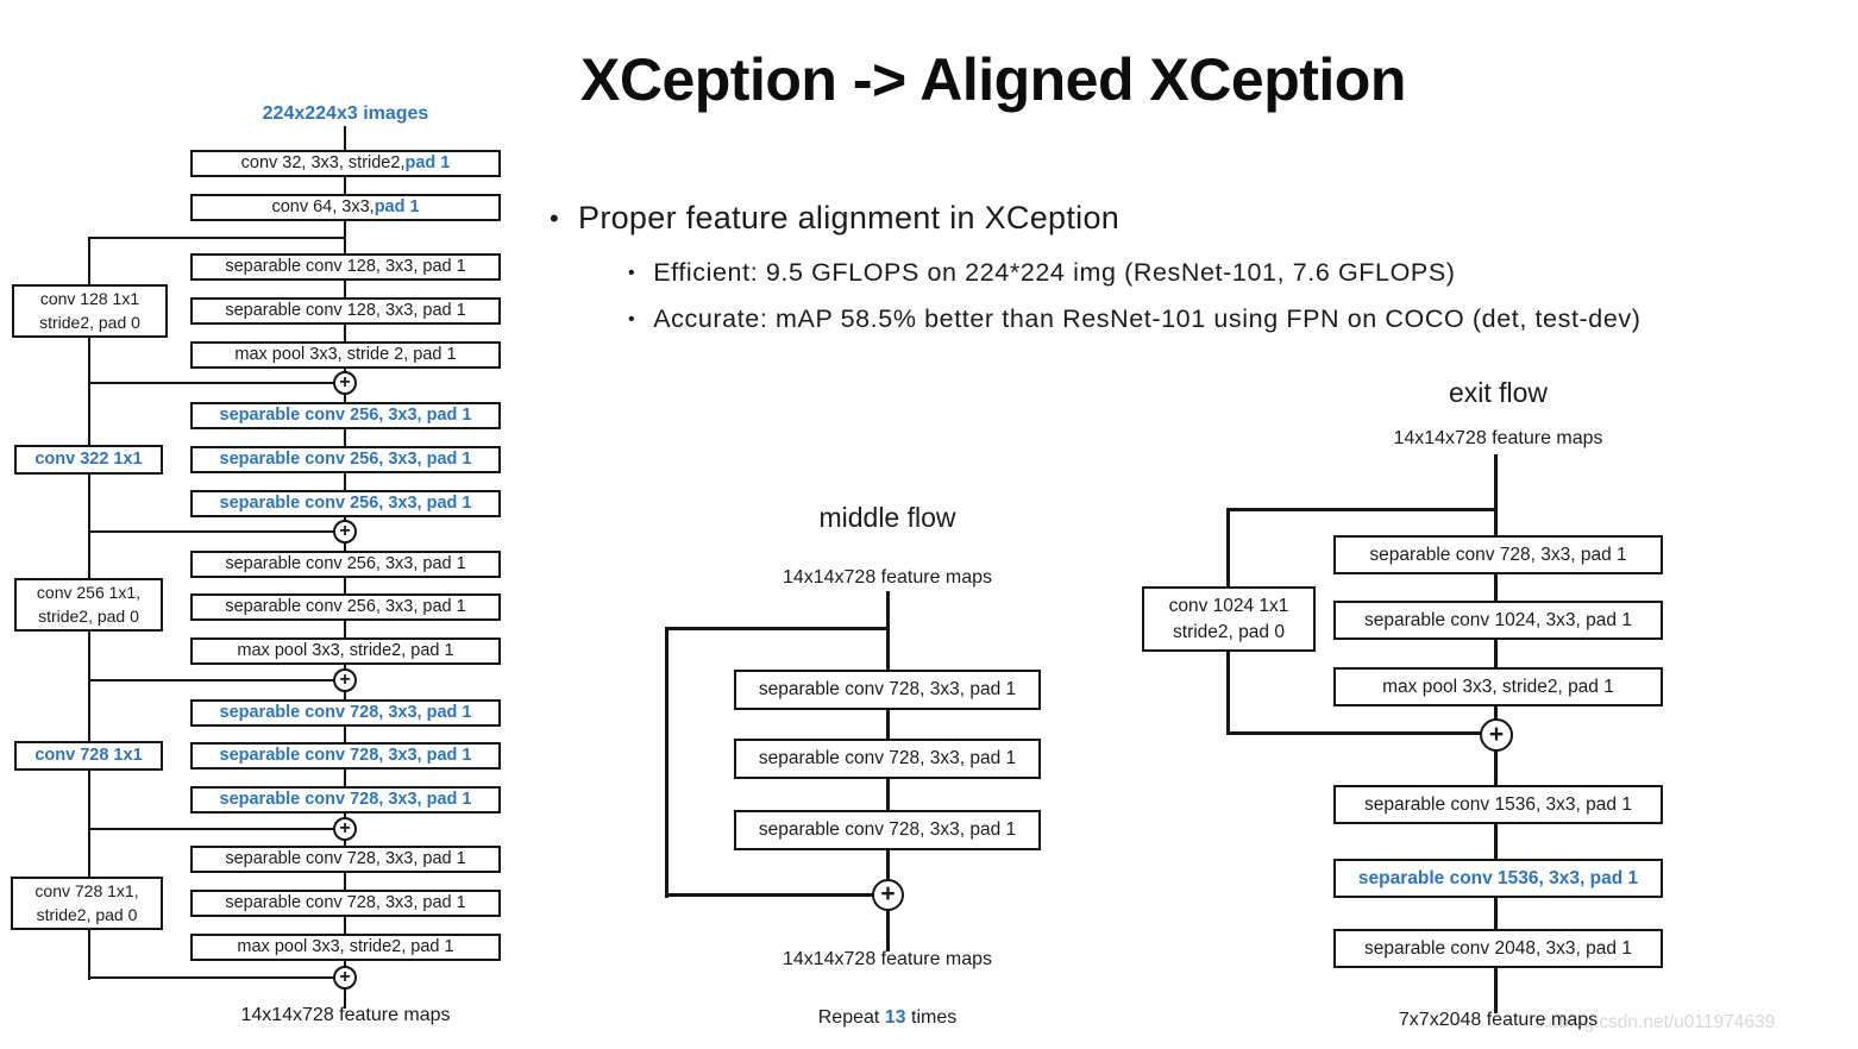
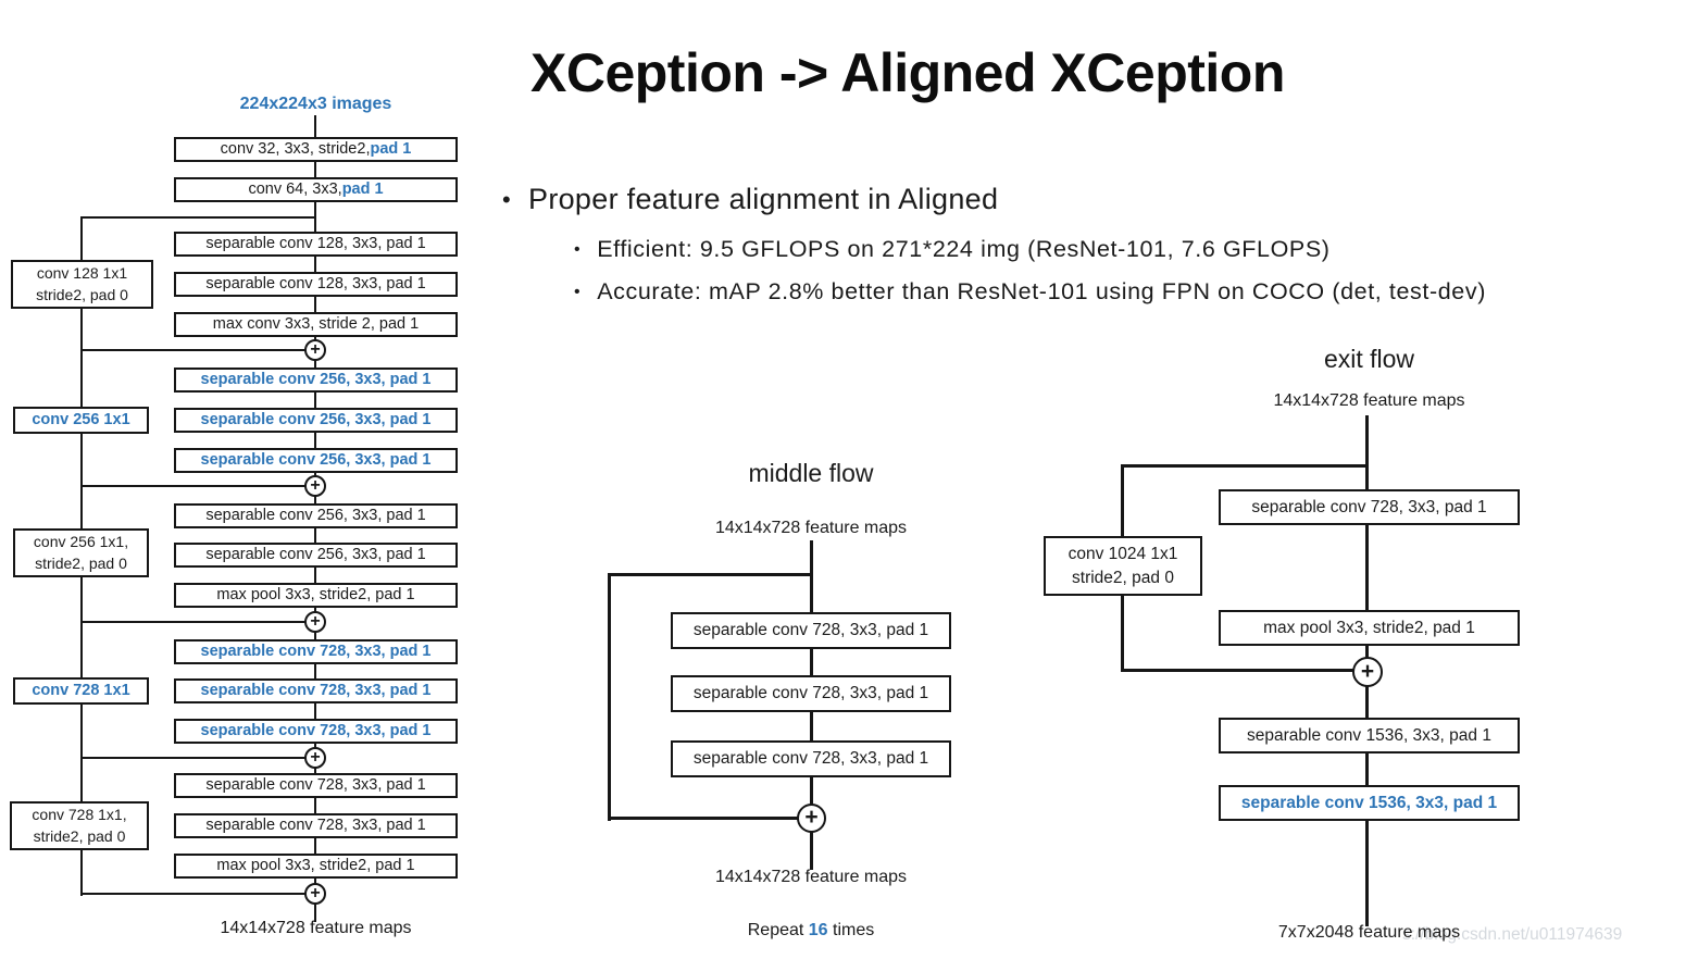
  XCeption -> Aligned XCeption
  •
- Proper feature alignment in XCeption
+ Proper feature alignment in Aligned
  •
- Efficient: 9.5 GFLOPS on 224*224 img (ResNet-101, 7.6 GFLOPS)
+ Efficient: 9.5 GFLOPS on 271*224 img (ResNet-101, 7.6 GFLOPS)
  •
- Accurate: mAP 58.5% better than ResNet-101 using FPN on COCO (det, test-dev)
+ Accurate: mAP 2.8% better than ResNet-101 using FPN on COCO (det, test-dev)
  224x224x3 images
  conv 32, 3x3, stride2,
  pad 1
  conv 64, 3x3,
  pad 1
  separable conv 128, 3x3, pad 1
  separable conv 128, 3x3, pad 1
- max pool 3x3, stride 2, pad 1
+ max conv 3x3, stride 2, pad 1
  separable conv 256, 3x3, pad 1
  separable conv 256, 3x3, pad 1
  separable conv 256, 3x3, pad 1
  separable conv 256, 3x3, pad 1
  separable conv 256, 3x3, pad 1
  max pool 3x3, stride2, pad 1
  separable conv 728, 3x3, pad 1
  separable conv 728, 3x3, pad 1
  separable conv 728, 3x3, pad 1
  separable conv 728, 3x3, pad 1
  separable conv 728, 3x3, pad 1
  max pool 3x3, stride2, pad 1
  conv 128 1x1
  stride2, pad 0
- conv 322 1x1
+ conv 256 1x1
  conv 256 1x1,
  stride2, pad 0
  conv 728 1x1
  conv 728 1x1,
  stride2, pad 0
  +
  +
  +
  +
  +
  14x14x728 feature maps
  middle flow
  14x14x728 feature maps
  separable conv 728, 3x3, pad 1
  separable conv 728, 3x3, pad 1
  separable conv 728, 3x3, pad 1
  +
  14x14x728 feature maps
- Repeat 13 times
+ Repeat 16 times
  exit flow
  14x14x728 feature maps
  conv 1024 1x1
  stride2, pad 0
  separable conv 728, 3x3, pad 1
- separable conv 1024, 3x3, pad 1
  max pool 3x3, stride2, pad 1
  separable conv 1536, 3x3, pad 1
  separable conv 1536, 3x3, pad 1
- separable conv 2048, 3x3, pad 1
  +
  7x7x2048 feature maps
  s://blog.csdn.net/u011974639
